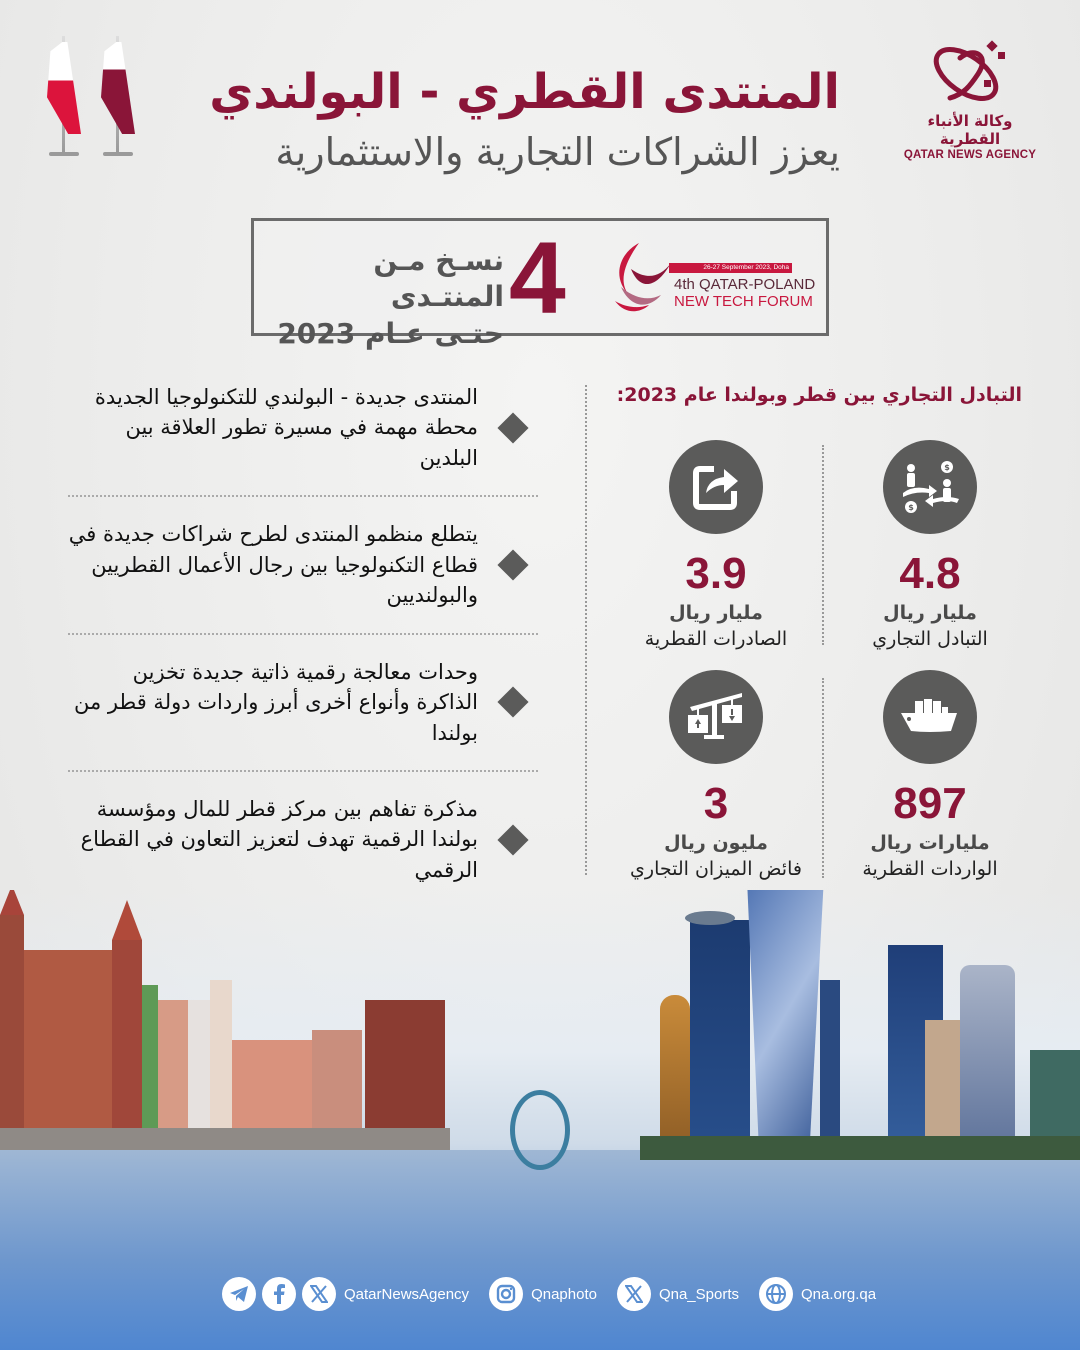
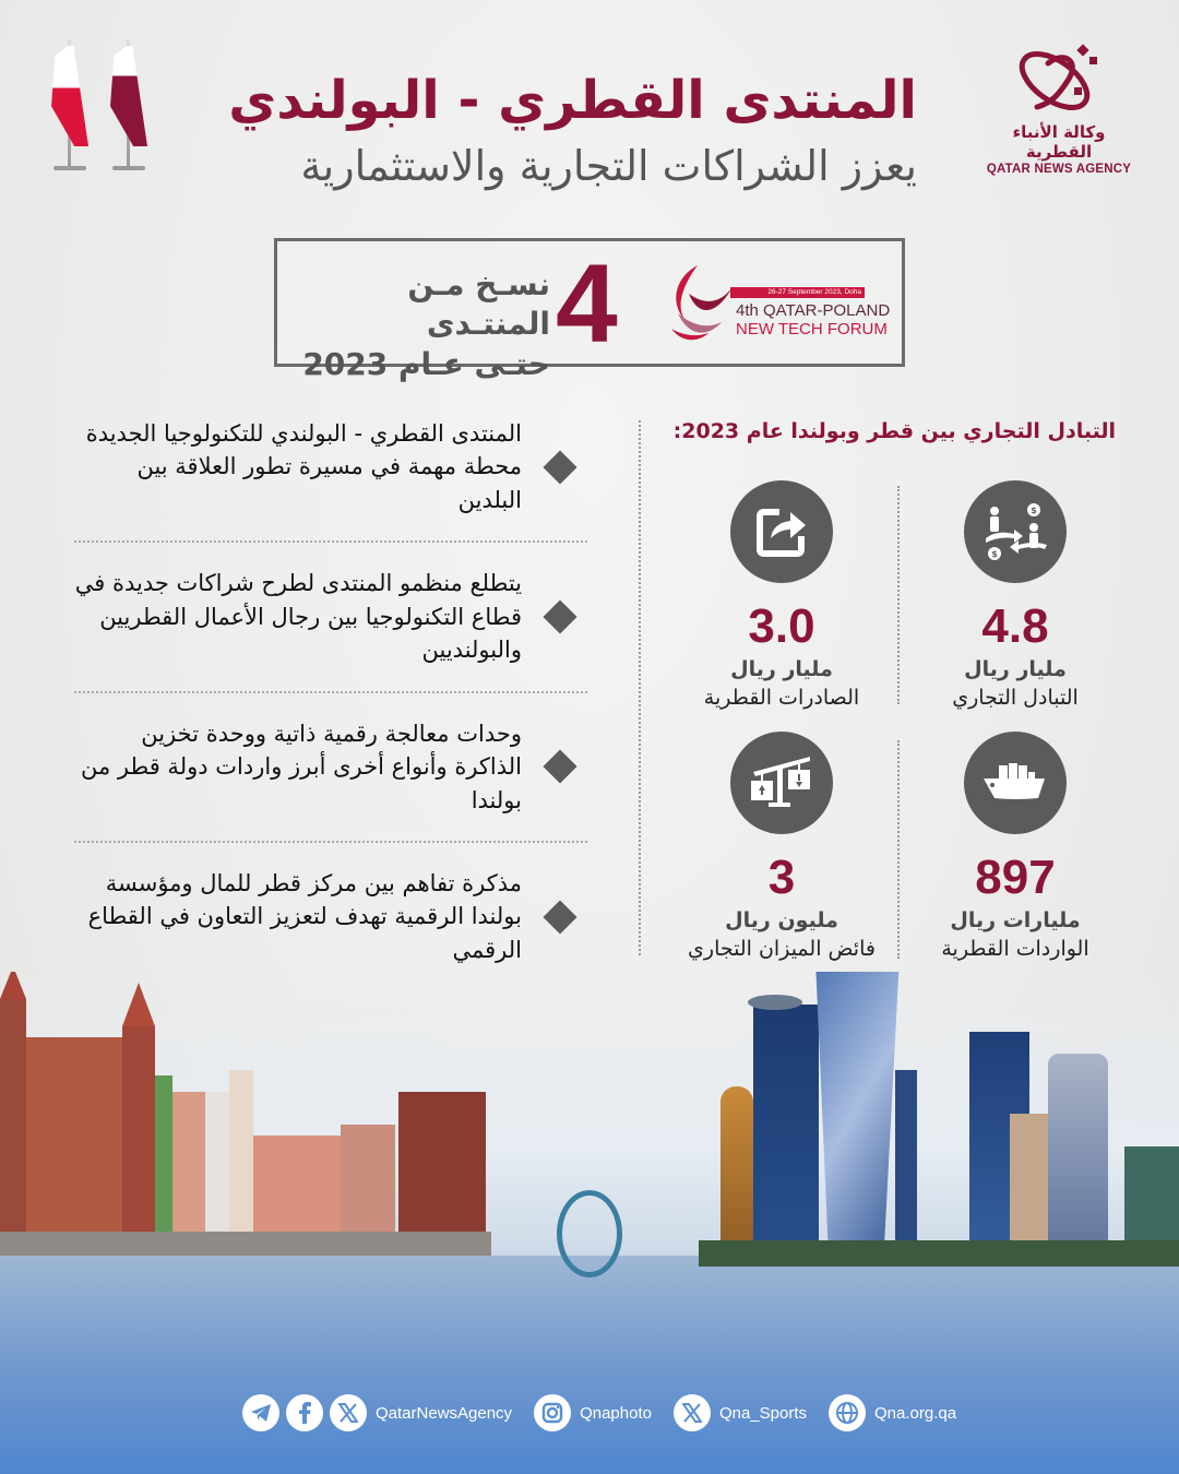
  وكالة الأنباء القطرية
  QATAR NEWS AGENCY
  المنتدى القطري - البولندي
  يعزز الشراكات التجارية والاستثمارية
  نسـخ مـن المنتـدى
  حتـى عـام 2023
  4
  4th QATAR-POLAND
  NEW TECH FORUM
  التبادل التجاري بين قطر وبولندا عام 2023:
  $
  $
  4.8
  مليار ريال
  التبادل التجاري
- 3.9
+ 3.0
  مليار ريال
  الصادرات القطرية
  897
  مليارات ريال
  الواردات القطرية
  3
  مليون ريال
  فائض الميزان التجاري
- المنتدى جديدة - البولندي للتكنولوجيا الجديدة محطة مهمة في مسيرة تطور العلاقة بين البلدين
+ المنتدى القطري - البولندي للتكنولوجيا الجديدة محطة مهمة في مسيرة تطور العلاقة بين البلدين
  يتطلع منظمو المنتدى لطرح شراكات جديدة في قطاع التكنولوجيا بين رجال الأعمال القطريين والبولنديين
- وحدات معالجة رقمية ذاتية جديدة تخزين الذاكرة وأنواع أخرى أبرز واردات دولة قطر من بولندا
+ وحدات معالجة رقمية ذاتية ووحدة تخزين الذاكرة وأنواع أخرى أبرز واردات دولة قطر من بولندا
  مذكرة تفاهم بين مركز قطر للمال ومؤسسة بولندا الرقمية تهدف لتعزيز التعاون في القطاع الرقمي
  QatarNewsAgency
  Qnaphoto
  Qna_Sports
  Qna.org.qa
